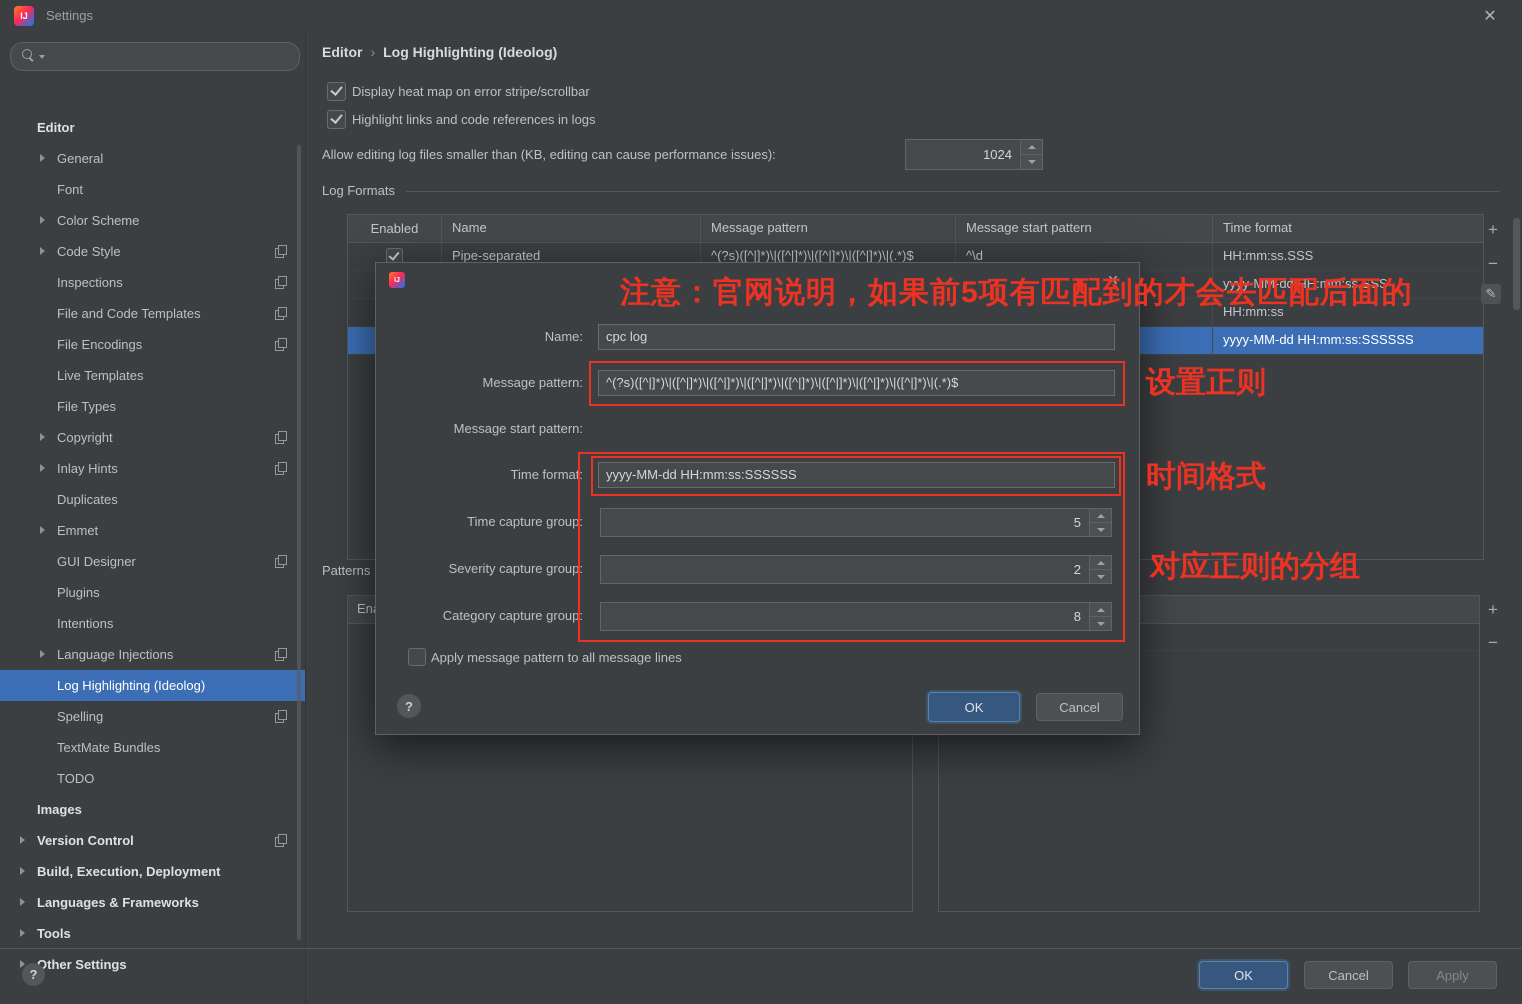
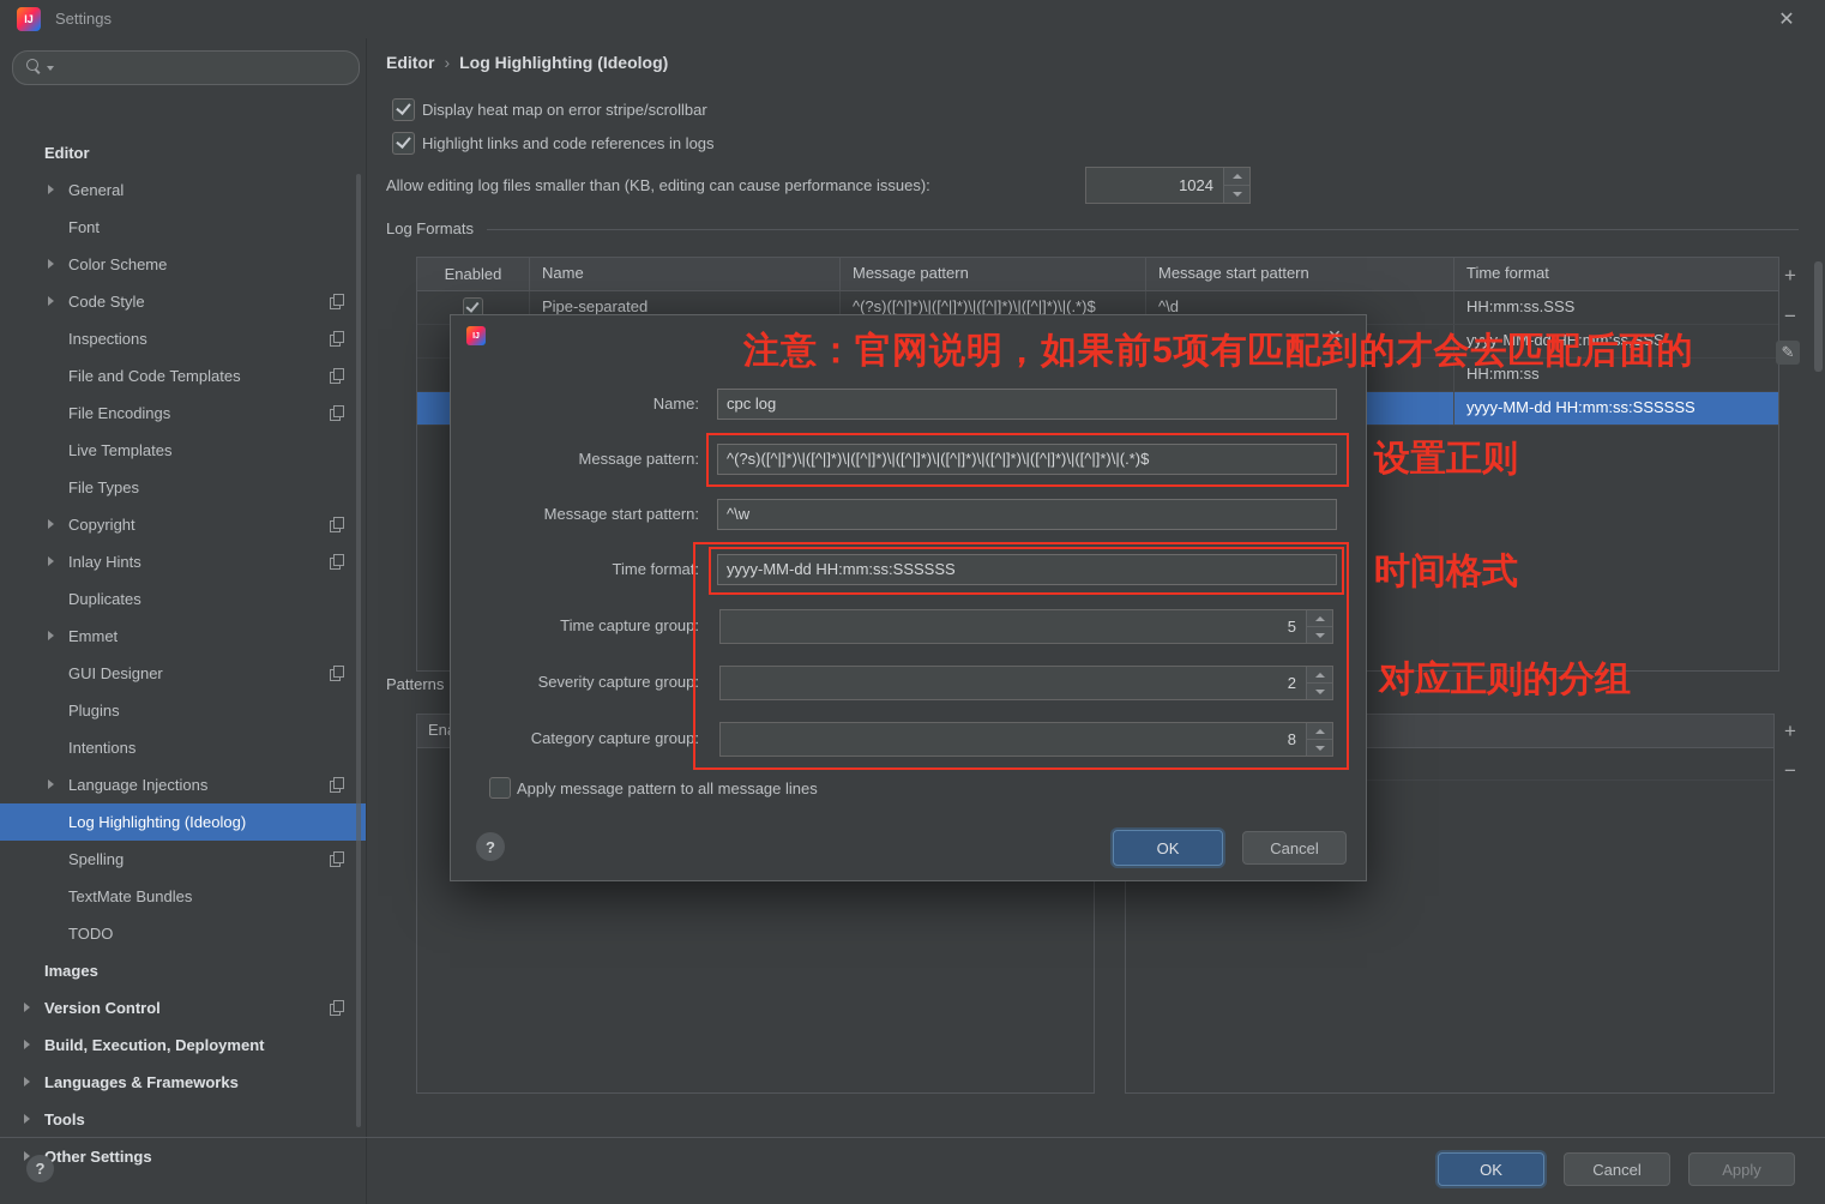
  IJ
  Settings
  ✕
  Editor
  General
  Font
  Color Scheme
  Code Style
  Inspections
  File and Code Templates
  File Encodings
  Live Templates
  File Types
  Copyright
  Inlay Hints
  Duplicates
  Emmet
  GUI Designer
  Plugins
  Intentions
  Language Injections
  Log Highlighting (Ideolog)
  Spelling
  TextMate Bundles
  TODO
  Images
  Version Control
  Build, Execution, Deployment
  Languages & Frameworks
  Tools
  Other Settings
  Editor › Log Highlighting (Ideolog)
  Display heat map on error stripe/scrollbar
  Highlight links and code references in logs
  Allow editing log files smaller than (KB, editing can cause performance issues):
  1024
  Log Formats
  Enabled
  Name
  Message pattern
  Message start pattern
  Time format
  Pipe-separated
  ^(?s)([^|]*)\|([^|]*)\|([^|]*)\|([^|]*)\|(.*)$
  ^\d
  HH:mm:ss.SSS
  yyyy-MM-dd HH:mm:ss,SSS
  HH:mm:ss
  yyyy-MM-dd HH:mm:ss:SSSSSS
  +
  −
  ✎
  Patterns
  +
  −
  ?
  OK
  Cancel
  Apply
  ✕
  Name:
  cpc log
  Message pattern:
  ^(?s)([^|]*)\|([^|]*)\|([^|]*)\|([^|]*)\|([^|]*)\|([^|]*)\|([^|]*)\|([^|]*)\|(.*)$
  Message start pattern:
+ ^\w
  Time format:
  yyyy-MM-dd HH:mm:ss:SSSSSS
  Time capture group:
  5
  Severity capture group:
  2
  Category capture group:
  8
  Apply message pattern to all message lines
  ?
  OK
  Cancel
  注意：官网说明，如果前5项有匹配到的才会去匹配后面的
  设置正则
  时间格式
  对应正则的分组
